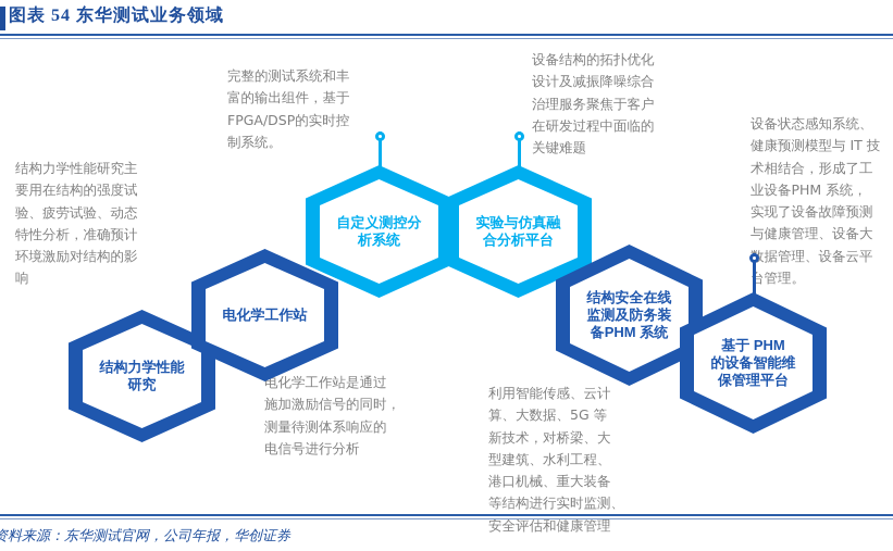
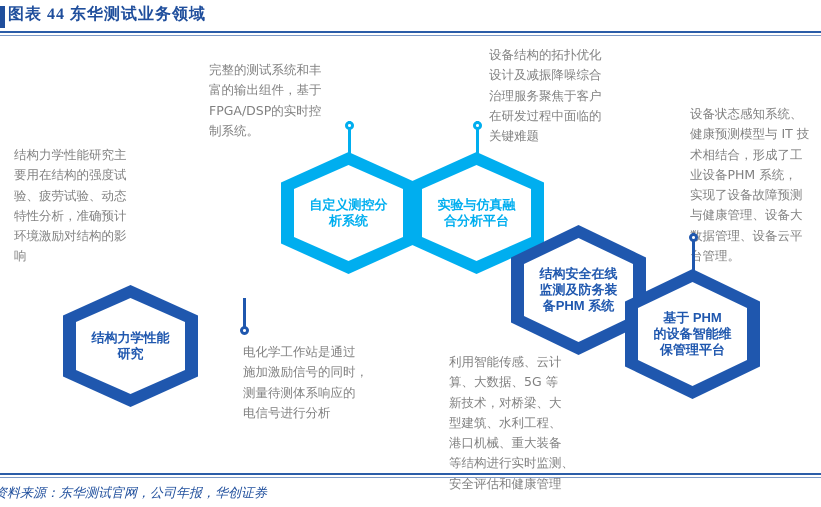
- 图表 54 东华测试业务领域
+ 图表 44 东华测试业务领域
  结构力学性能研究主
  要用在结构的强度试
  验、疲劳试验、动态
  特性分析，准确预计
  环境激励对结构的影
  响
  电化学工作站是通过
  施加激励信号的同时，
  测量待测体系响应的
  电信号进行分析
  完整的测试系统和丰
  富的输出组件，基于
  FPGA/DSP的实时控
  制系统。
  设备结构的拓扑优化
  设计及减振降噪综合
  治理服务聚焦于客户
  在研发过程中面临的
  关键难题
  利用智能传感、云计
  算、大数据、5G 等
  新技术，对桥梁、大
  型建筑、水利工程、
  港口机械、重大装备
  等结构进行实时监测、
  安全评估和健康管理
  设备状态感知系统、
  健康预测模型与 IT 技
  术相结合，形成了工
  业设备PHM 系统，
  实现了设备故障预测
  与健康管理、设备大
  据管理、设备云平
  台管理。
  结构力学性能
  研究
- 电化学工作站
  自定义测控分
  析系统
  实验与仿真融
  合分析平台
  结构安全在线
  监测及防务装
  备PHM 系统
  基于 PHM
  的设备智能维
  保管理平台
  资料来源：东华测试官网，公司年报，华创证券
